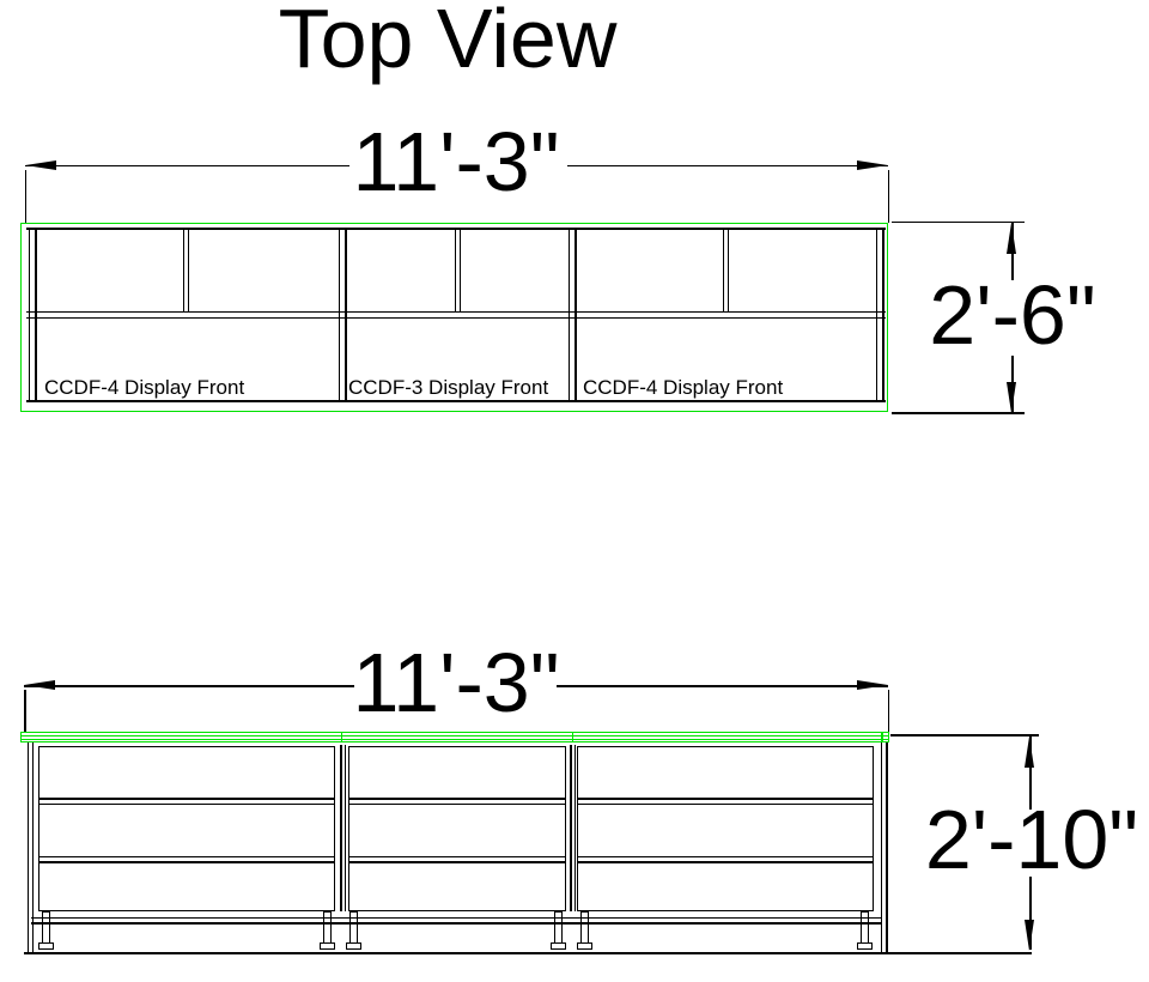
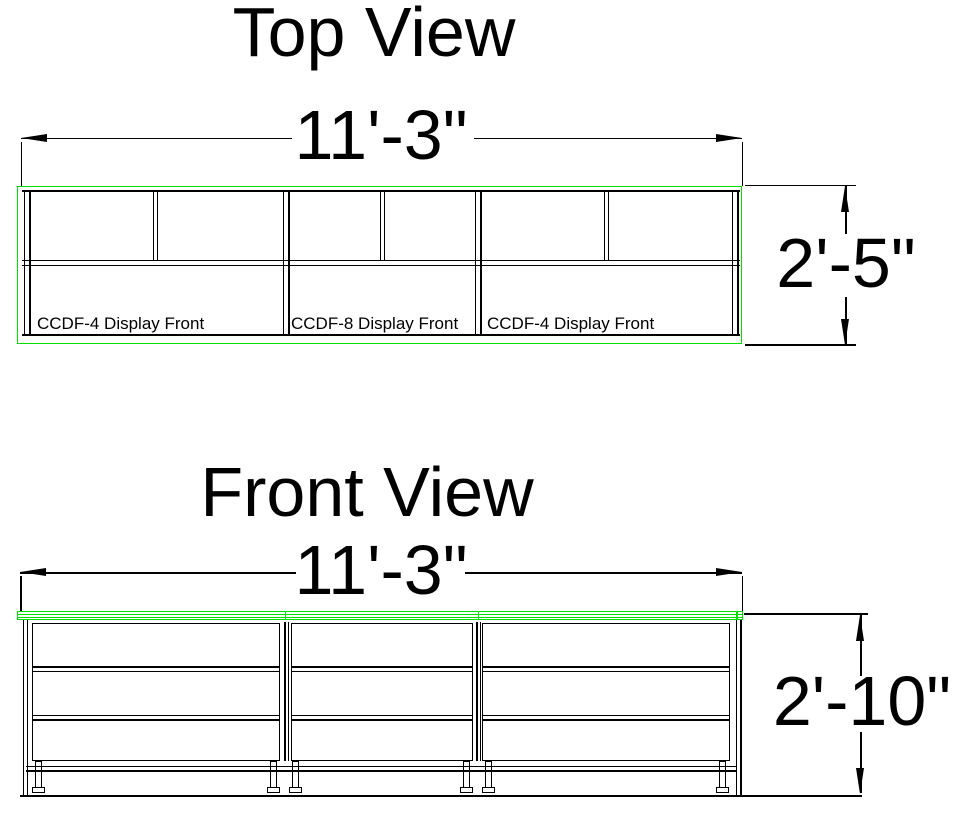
  Top View
+ Front View
  11'-3"
- 2'-6"
+ 2'-5"
  11'-3"
  2'-10"
  CCDF-4 Display Front
- CCDF-3 Display Front
+ CCDF-8 Display Front
  CCDF-4 Display Front
